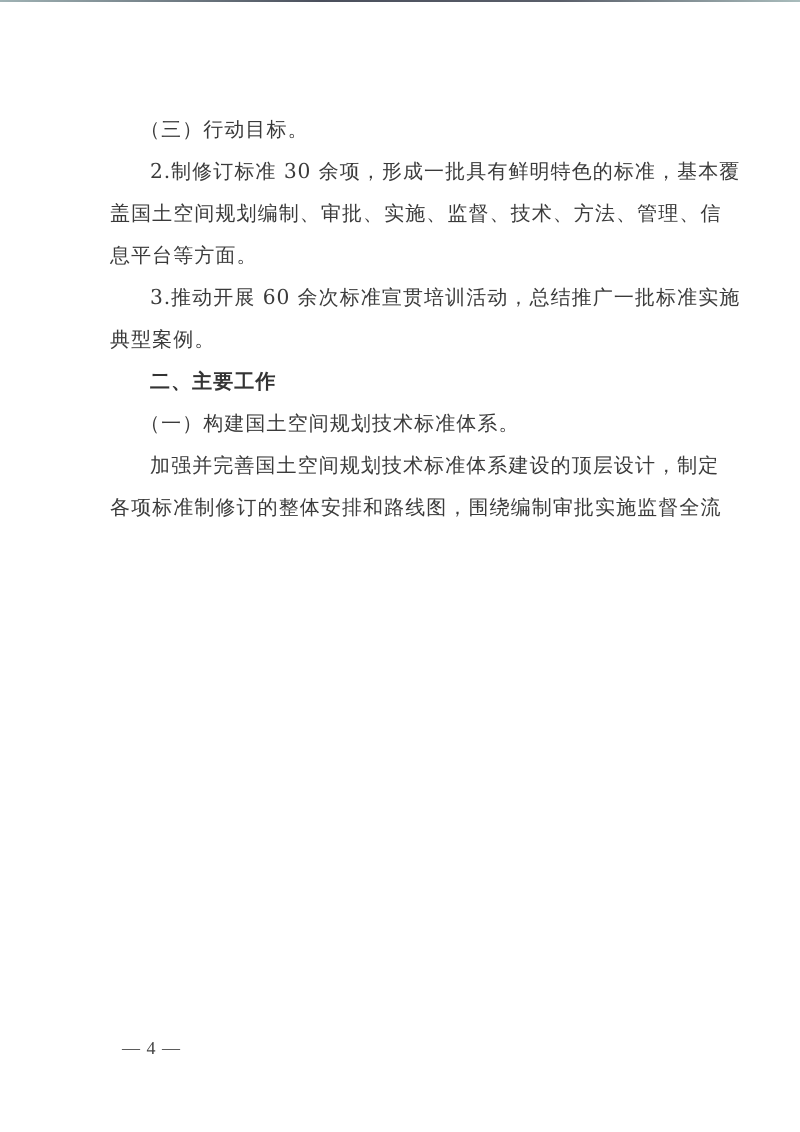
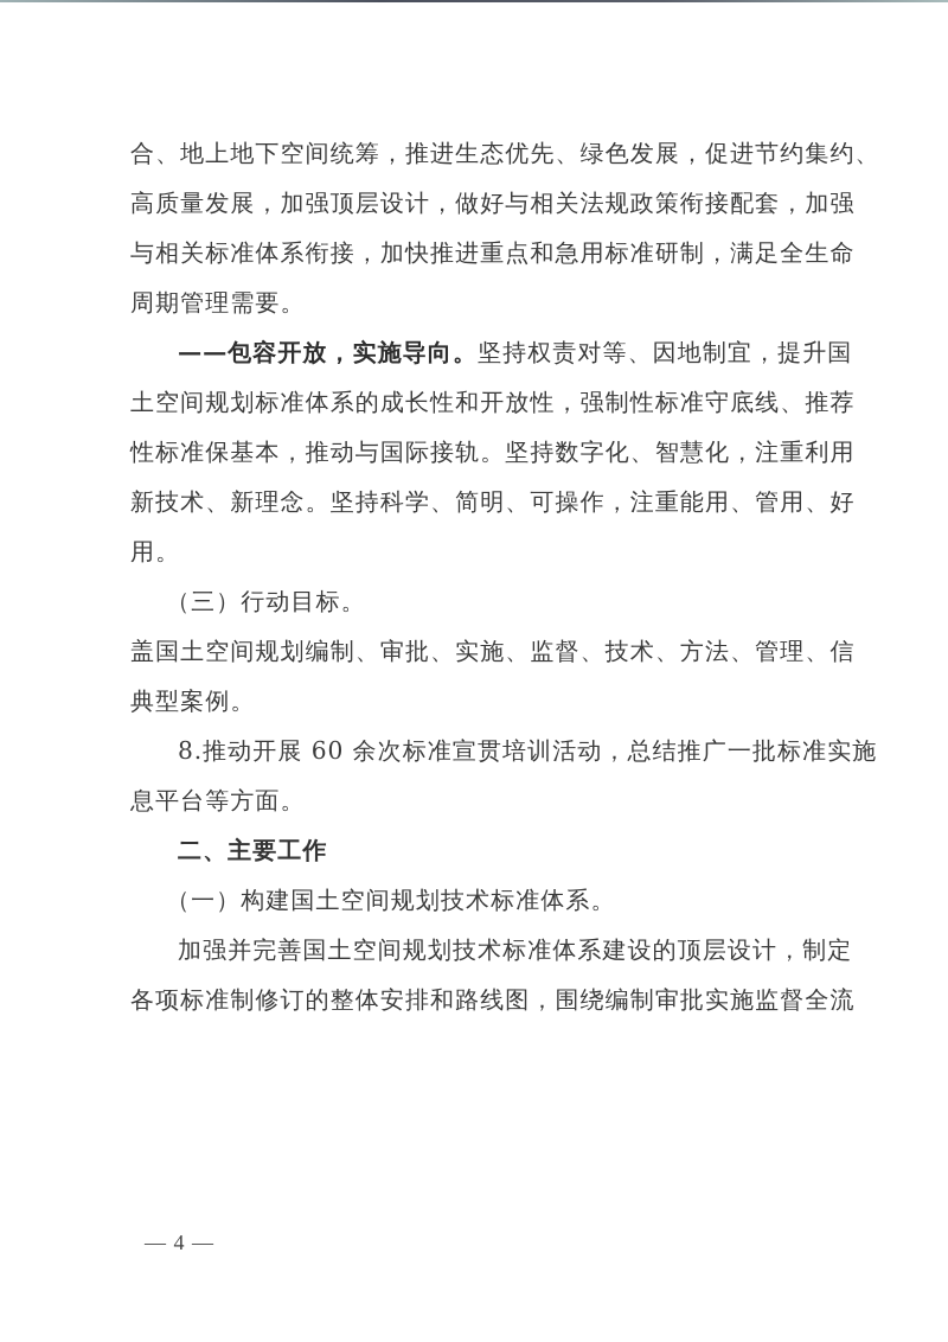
+ 合、地上地下空间统筹，推进生态优先、绿色发展，促进节约集约、
+ 高质量发展，加强顶层设计，做好与相关法规政策衔接配套，加强
+ 与相关标准体系衔接，加快推进重点和急用标准研制，满足全生命
+ 周期管理需要。
+ ——包容开放，实施导向。坚持权责对等、因地制宜，提升国
+ 土空间规划标准体系的成长性和开放性，强制性标准守底线、推荐
+ 性标准保基本，推动与国际接轨。坚持数字化、智慧化，注重利用
+ 新技术、新理念。坚持科学、简明、可操作，注重能用、管用、好
+ 用。
  （三）行动目标。
- 2.制修订标准 30 余项，形成一批具有鲜明特色的标准，基本覆
  盖国土空间规划编制、审批、实施、监督、技术、方法、管理、信
- 息平台等方面。
+ 典型案例。
- 3.推动开展 60 余次标准宣贯培训活动，总结推广一批标准实施
+ 8.推动开展 60 余次标准宣贯培训活动，总结推广一批标准实施
- 典型案例。
+ 息平台等方面。
  二、主要工作
  （一）构建国土空间规划技术标准体系。
  加强并完善国土空间规划技术标准体系建设的顶层设计，制定
  各项标准制修订的整体安排和路线图，围绕编制审批实施监督全流
  — 4 —
